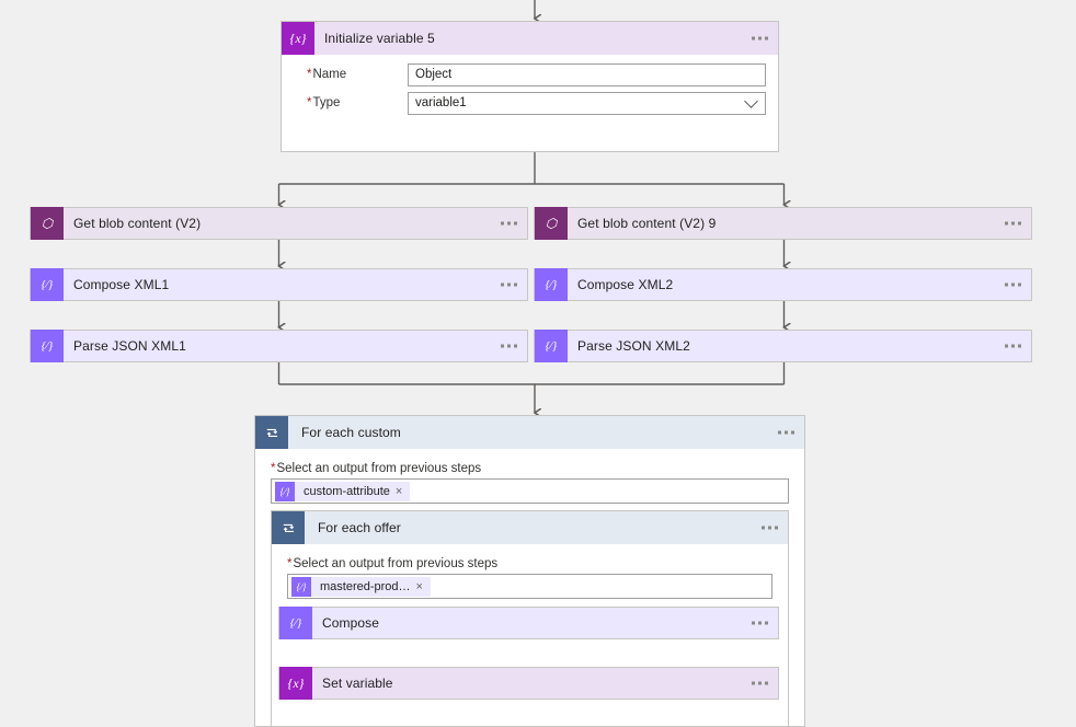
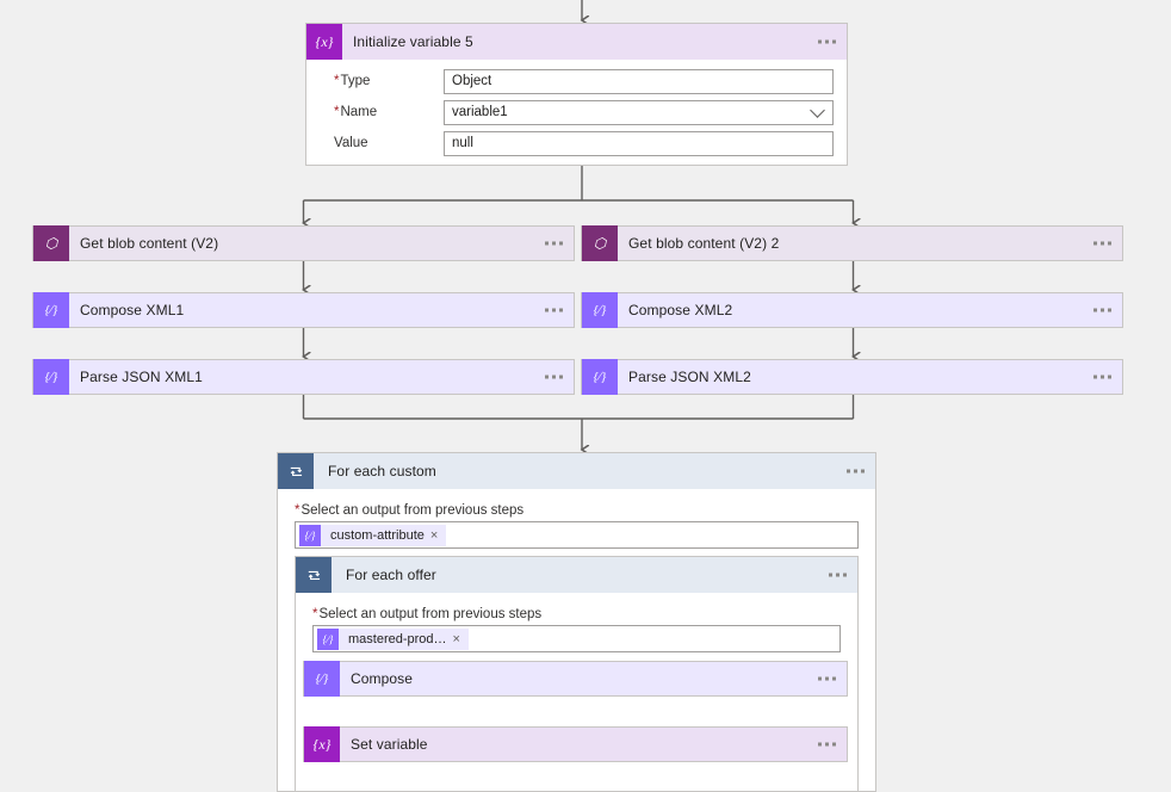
  {x}
  Initialize variable 5
- *Name
+ *Type
  Object
- *Type
+ *Name
  variable1
+ Value
+ null
  ⬡
  Get blob content (V2)
  {∕}
  Compose XML1
  {∕}
  Parse JSON XML1
  ⬡
- Get blob content (V2) 9
+ Get blob content (V2) 2
  {∕}
  Compose XML2
  {∕}
  Parse JSON XML2
  For each custom
  *Select an output from previous steps
  {∕}
  custom-attribute
  ×
  For each offer
  *Select an output from previous steps
  {∕}
  mastered-prod…
  ×
  {∕}
  Compose
  {x}
  Set variable
